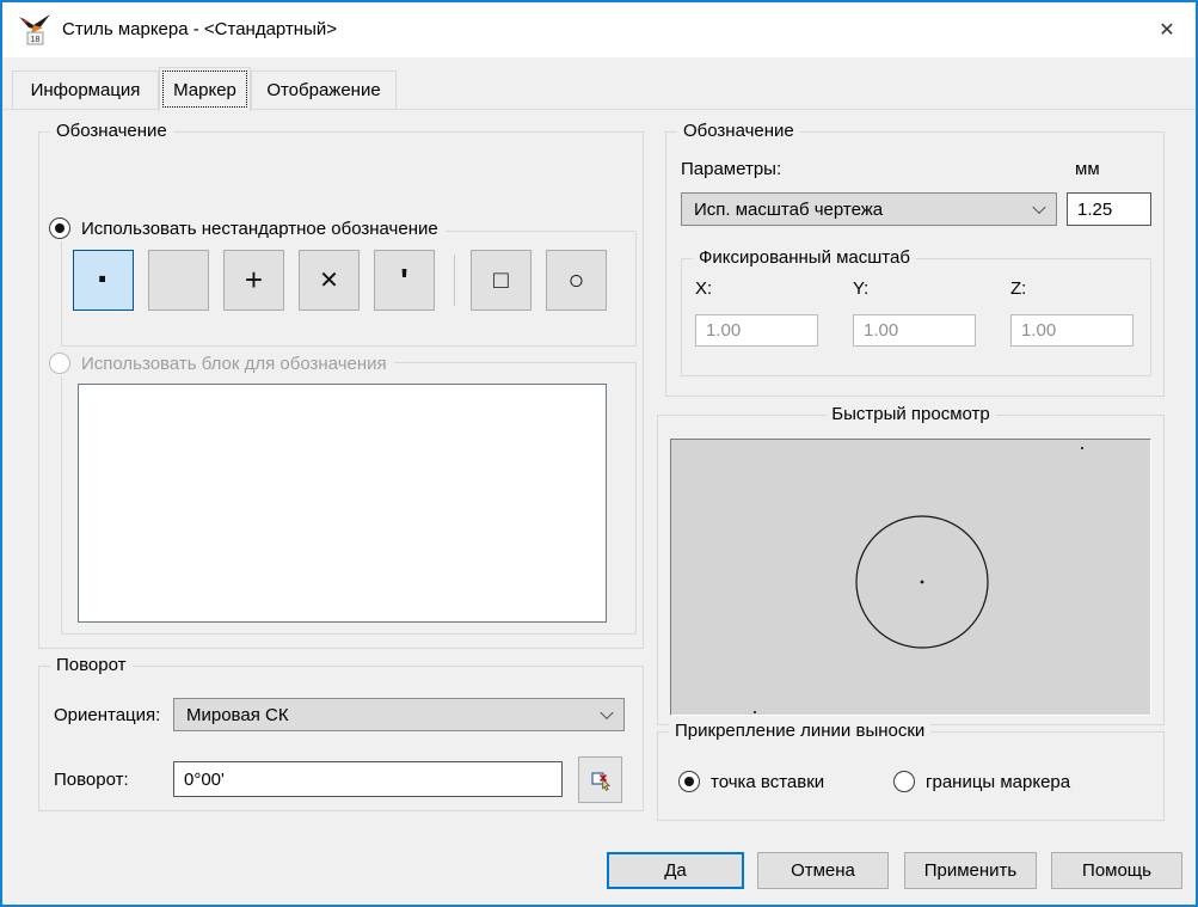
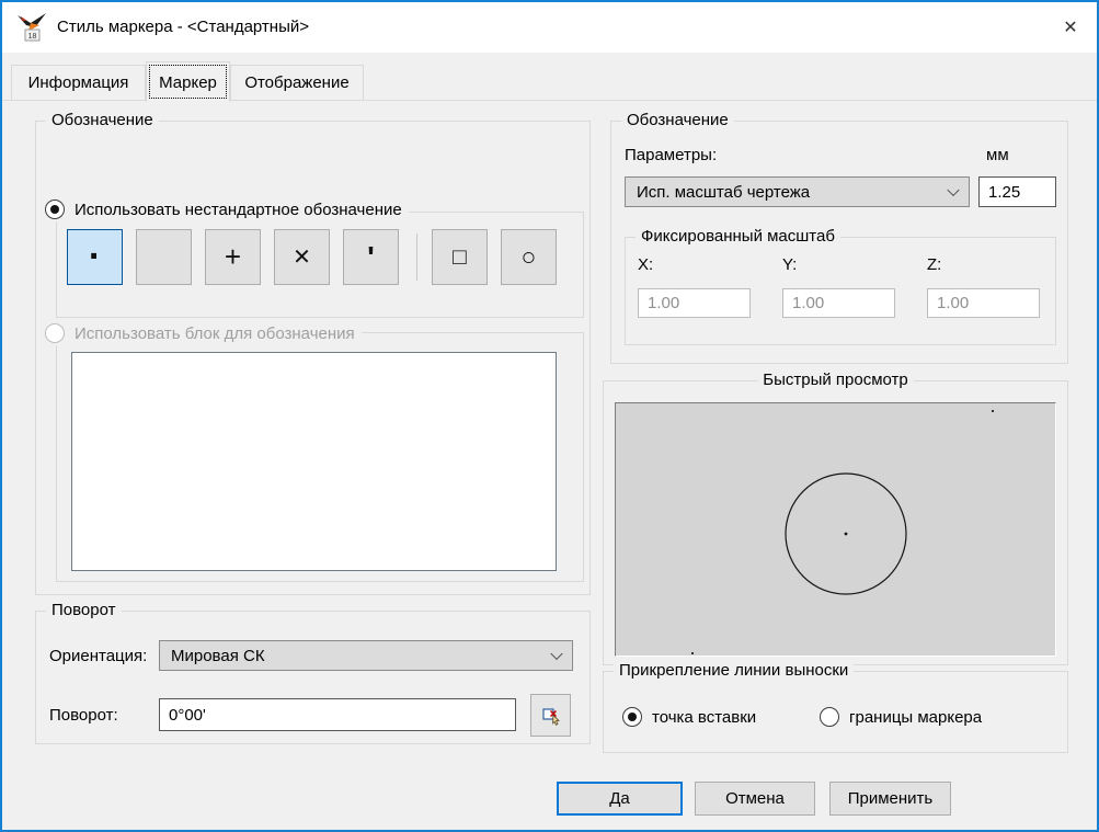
  Стиль маркера - <Стандартный>
  ✕
  Информация
  Маркер
  Отображение
  Обозначение
  Использовать нестандартное обозначение
  ·
  +
  ✕
  '
  □
  ○
  Использовать блок для обозначения
  Поворот
  Ориентация:
  Мировая СК
  Поворот:
  0°00'
  Обозначение
  Параметры:
  мм
  Исп. масштаб чертежа
  1.25
  Фиксированный масштаб
  X:
  Y:
  Z:
  1.00
  1.00
  1.00
  Быстрый просмотр
  Прикрепление линии выноски
  точка вставки
  границы маркера
  Да
  Отмена
  Применить
- Помощь
